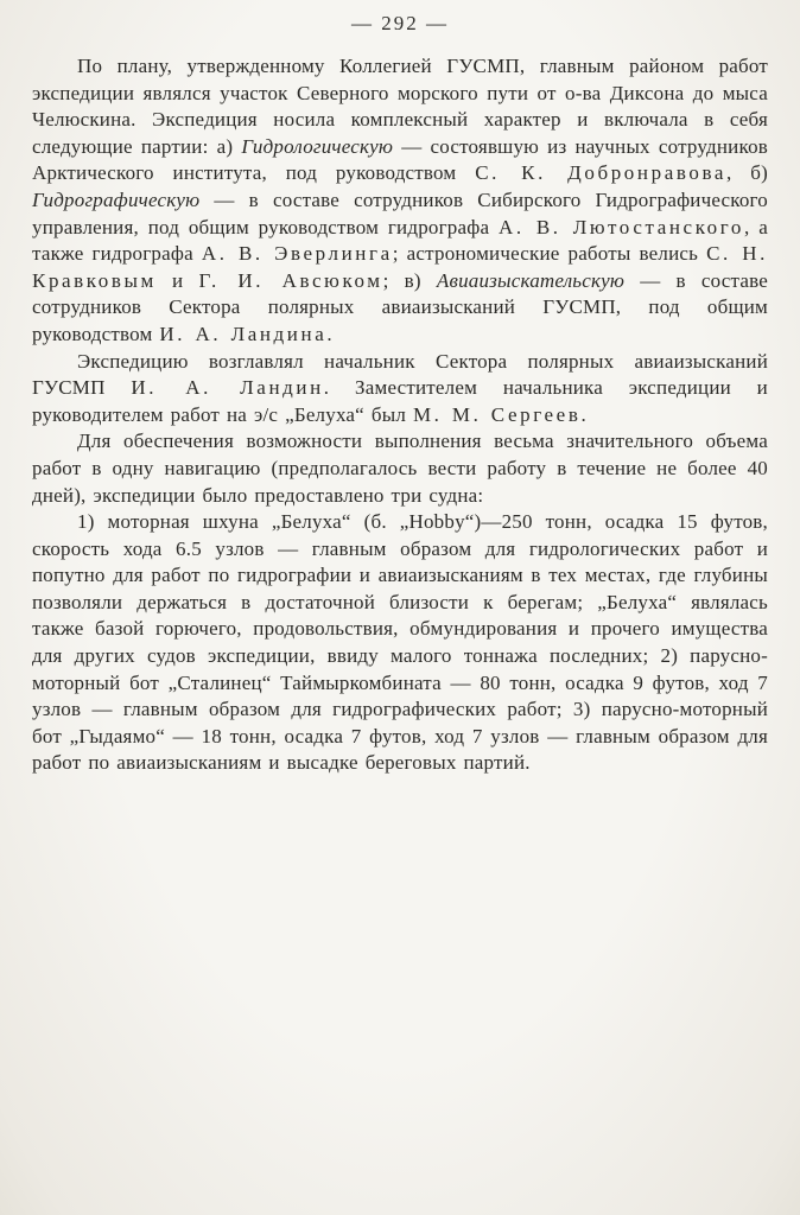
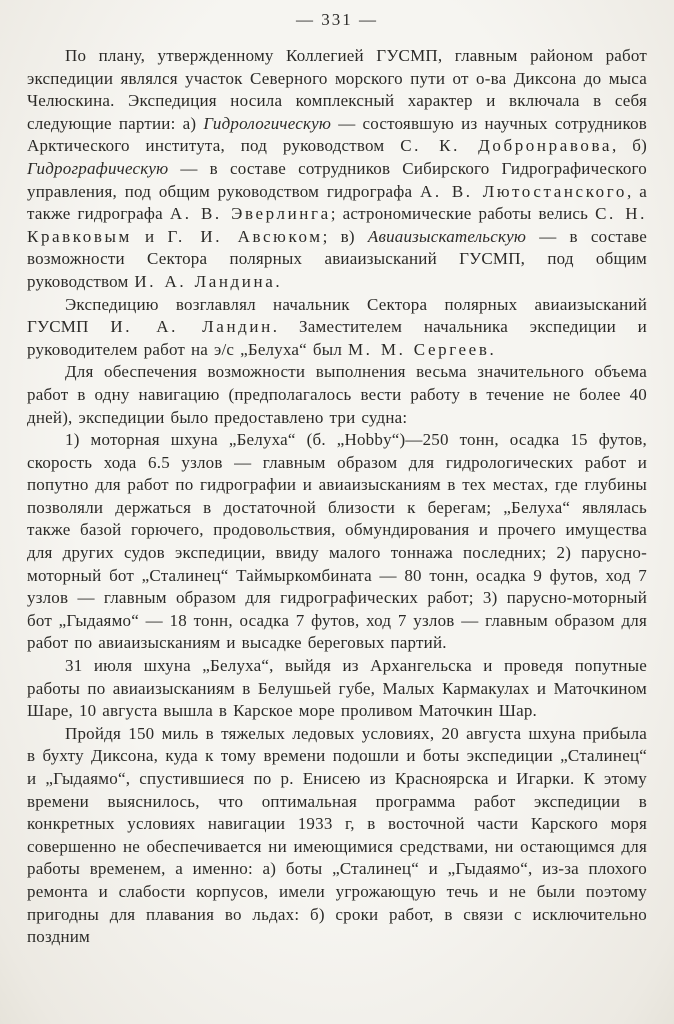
- — 292 —
+ — 331 —
- По плану, утвержденному Коллегией ГУСМП, главным районом работ экспедиции являлся участок Северного морского пути от о-ва Диксона до мыса Челюскина. Экспедиция носила комплексный характер и включала в себя следующие партии: а) Гидрологическую — состоявшую из научных сотрудников Арктического института, под руководством С. К. Добронравова, б) Гидрографическую — в составе сотрудников Сибирского Гидрографического управления, под общим руководством гидрографа А. В. Лютостанского, а также гидрографа А. В. Эверлинга; астрономические работы велись С. Н. Кравковым и Г. И. Авсюком; в) Авиаизыскательскую — в составе сотрудников Сектора полярных авиаизысканий ГУСМП, под общим руководством И. А. Ландина.
+ По плану, утвержденному Коллегией ГУСМП, главным районом работ экспедиции являлся участок Северного морского пути от о-ва Диксона до мыса Челюскина. Экспедиция носила комплексный характер и включала в себя следующие партии: а) Гидрологическую — состоявшую из научных сотрудников Арктического института, под руководством С. К. Добронравова, б) Гидрографическую — в составе сотрудников Сибирского Гидрографического управления, под общим руководством гидрографа А. В. Лютостанского, а также гидрографа А. В. Эверлинга; астрономические работы велись С. Н. Кравковым и Г. И. Авсюком; в) Авиаизыскательскую — в составе возможности Сектора полярных авиаизысканий ГУСМП, под общим руководством И. А. Ландина.
  Экспедицию возглавлял начальник Сектора полярных авиаизысканий ГУСМП И. А. Ландин. Заместителем начальника экспедиции и руководителем работ на э/с „Белуха“ был М. М. Сергеев.
  Для обеспечения возможности выполнения весьма значительного объема работ в одну навигацию (предполагалось вести работу в течение не более 40 дней), экспедиции было предоставлено три судна:
  1) моторная шхуна „Белуха“ (б. „Hobby“)—250 тонн, осадка 15 футов, скорость хода 6.5 узлов — главным образом для гидрологических работ и попутно для работ по гидрографии и авиаизысканиям в тех местах, где глубины позволяли держаться в достаточной близости к берегам; „Белуха“ являлась также базой горючего, продовольствия, обмундирования и прочего имущества для других судов экспедиции, ввиду малого тоннажа последних; 2) парусно-моторный бот „Сталинец“ Таймыркомбината — 80 тонн, осадка 9 футов, ход 7 узлов — главным образом для гидрографических работ; 3) парусно-моторный бот „Гыдаямо“ — 18 тонн, осадка 7 футов, ход 7 узлов — главным образом для работ по авиаизысканиям и высадке береговых партий.
+ 31 июля шхуна „Белуха“, выйдя из Архангельска и проведя попутные работы по авиаизысканиям в Белушьей губе, Малых Кармакулах и Маточкином Шаре, 10 августа вышла в Карское море проливом Маточкин Шар.
+ Пройдя 150 миль в тяжелых ледовых условиях, 20 августа шхуна прибыла в бухту Диксона, куда к тому времени подошли и боты экспедиции „Сталинец“ и „Гыдаямо“, спустившиеся по р. Енисею из Красноярска и Игарки. К этому времени выяснилось, что оптимальная программа работ экспедиции в конкретных условиях навигации 1933 г, в восточной части Карского моря совершенно не обеспечивается ни имеющимися средствами, ни остающимся для работы временем, а именно: а) боты „Сталинец“ и „Гыдаямо“, из-за плохого ремонта и слабости корпусов, имели угрожающую течь и не были поэтому пригодны для плавания во льдах: б) сроки работ, в связи с исключительно поздним
